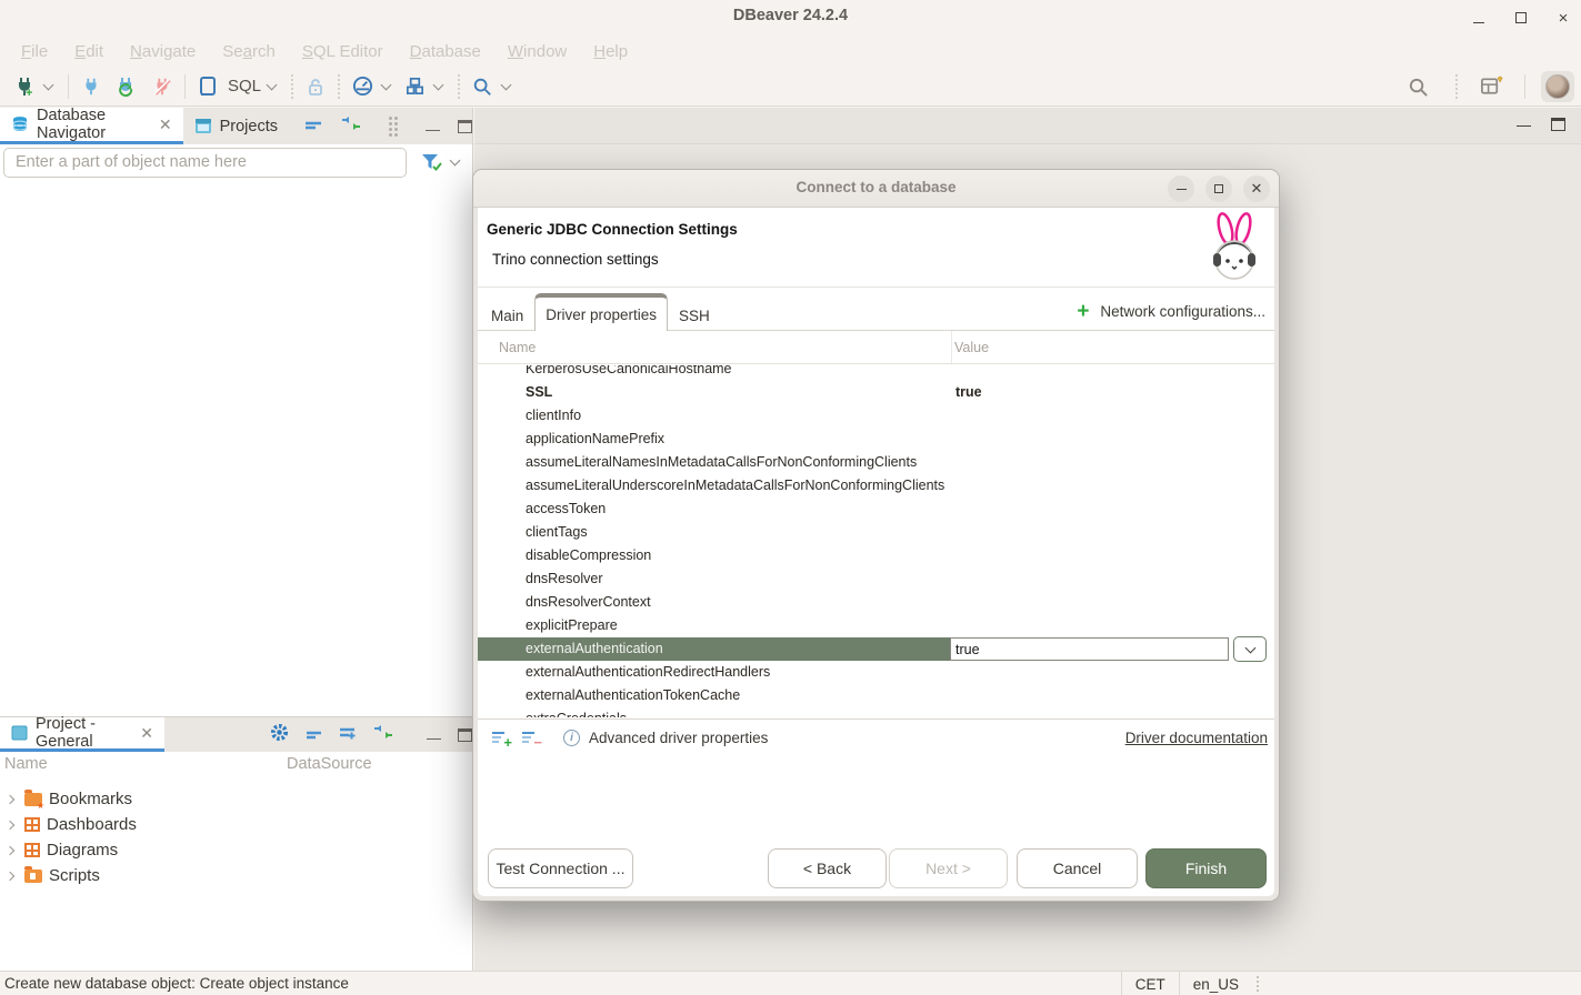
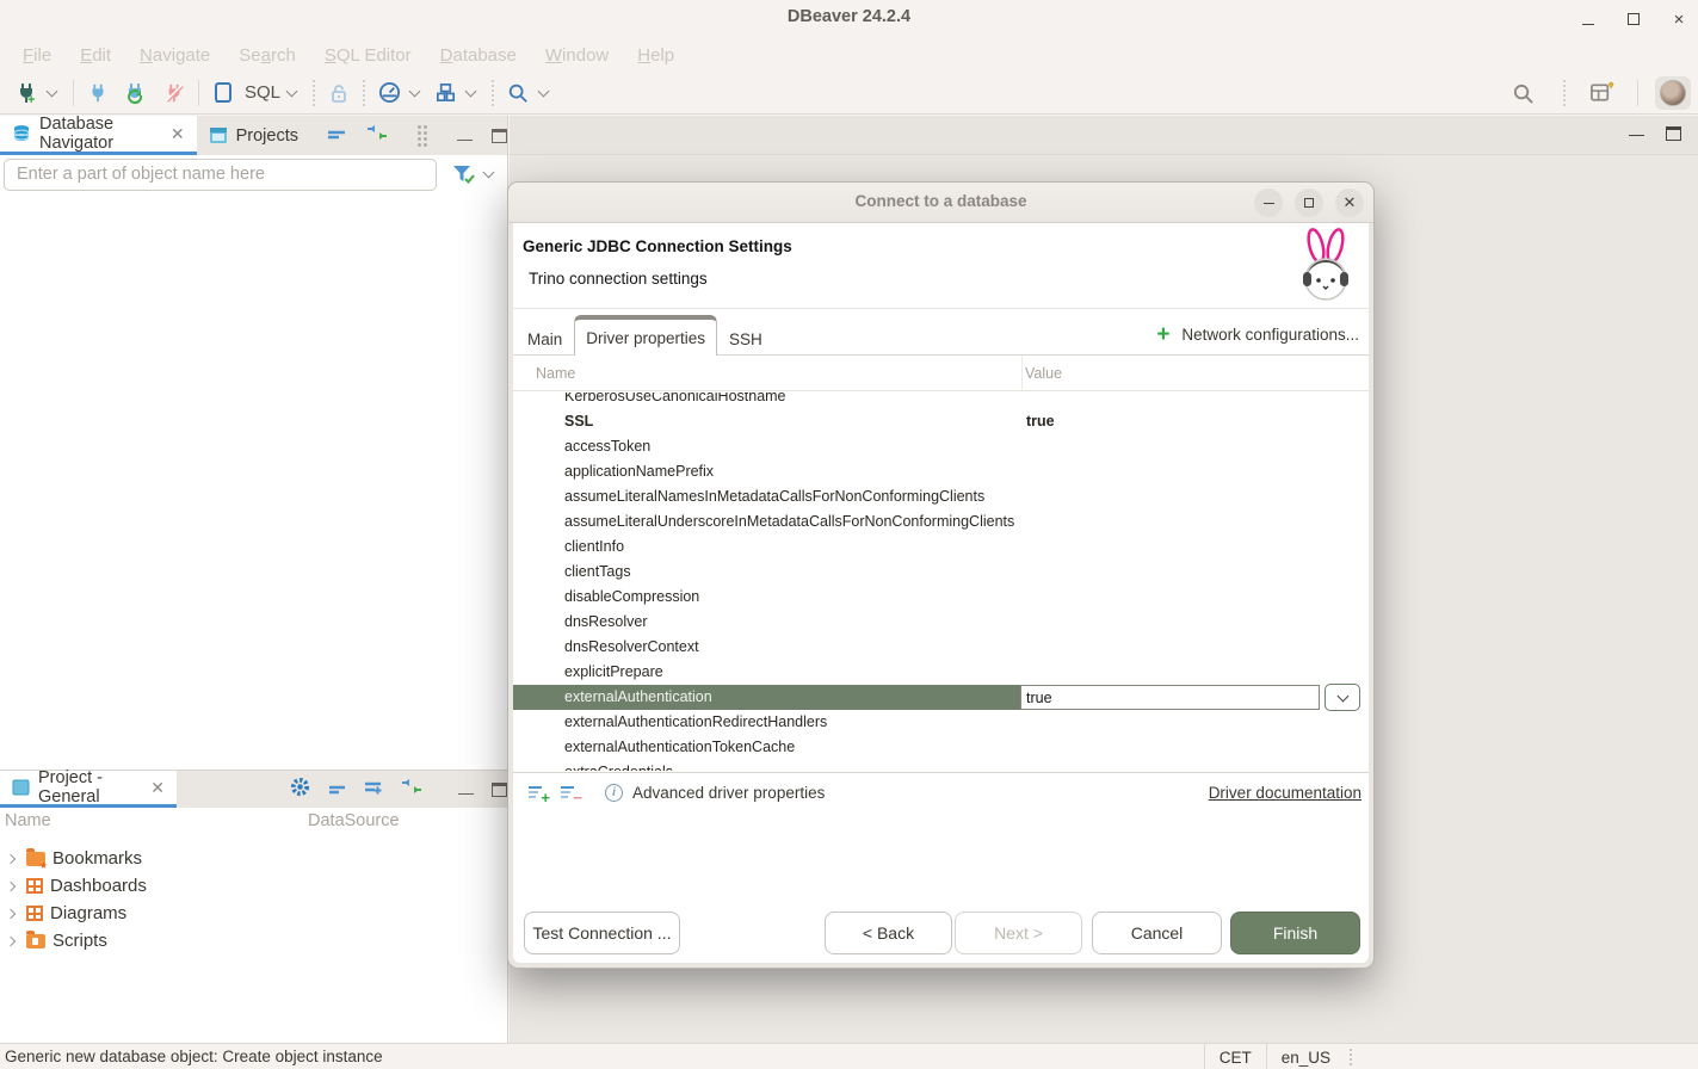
  DBeaver 24.2.4
  ×
  File
  Edit
  Navigate
  Search
  SQL Editor
  Database
  Window
  Help
  +
  SQL
  Database Navigator
  ✕
  Projects
  Enter a part of object name here
  Project - General
  ✕
  Name
  DataSource
  Bookmarks
  Dashboards
  Diagrams
  Scripts
- Create new database object: Create object instance
+ Generic new database object: Create object instance
  CET
  en_US
  Connect to a database
  ✕
  Generic JDBC Connection Settings
  Trino connection settings
  Main
  Driver properties
  SSH
  +
  Network configurations...
  Name
  Value
  KerberosUseCanonicalHostname
  SSL
  true
- clientInfo
+ accessToken
  applicationNamePrefix
  assumeLiteralNamesInMetadataCallsForNonConformingClients
  assumeLiteralUnderscoreInMetadataCallsForNonConformingClients
- accessToken
+ clientInfo
  clientTags
  disableCompression
  dnsResolver
  dnsResolverContext
  explicitPrepare
  externalAuthentication
  true
  externalAuthenticationRedirectHandlers
  externalAuthenticationTokenCache
  i
  Advanced driver properties
  Driver documentation
  Test Connection ...
  < Back
  Next >
  Cancel
  Finish
